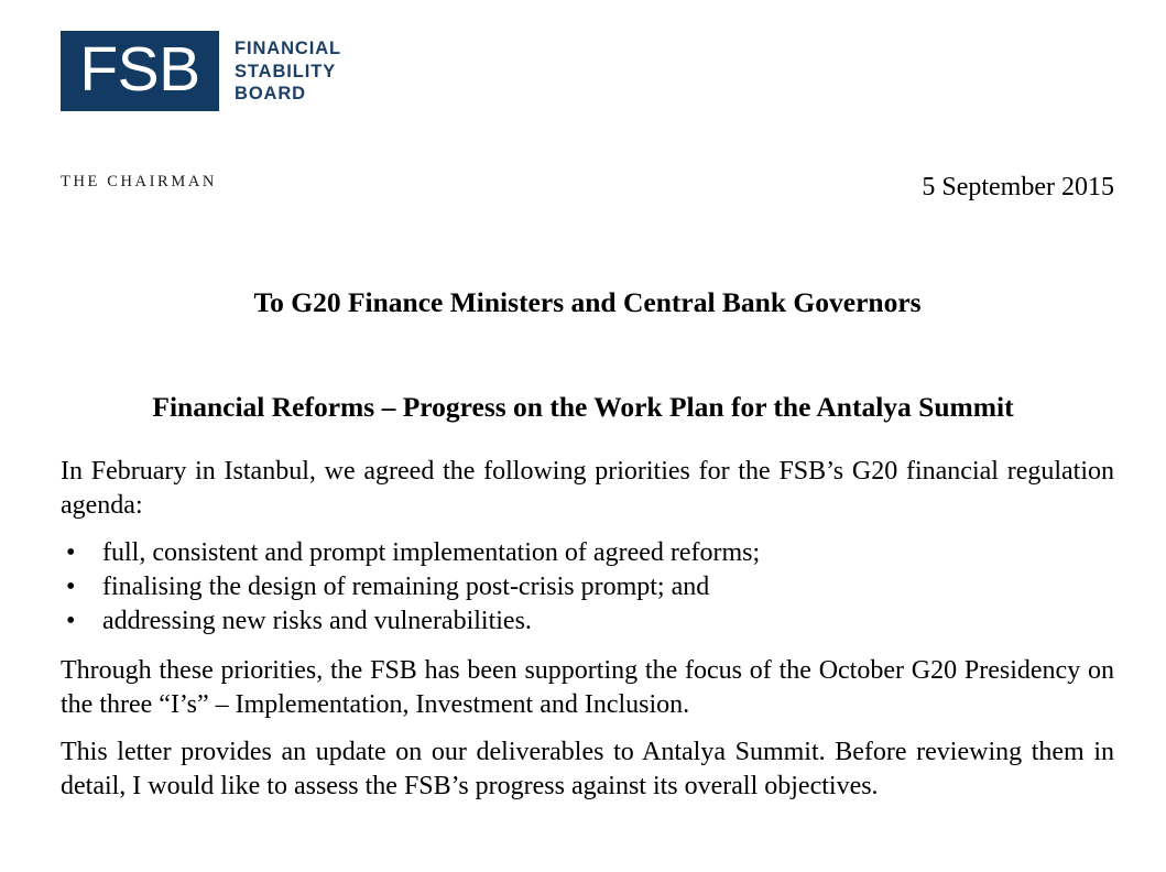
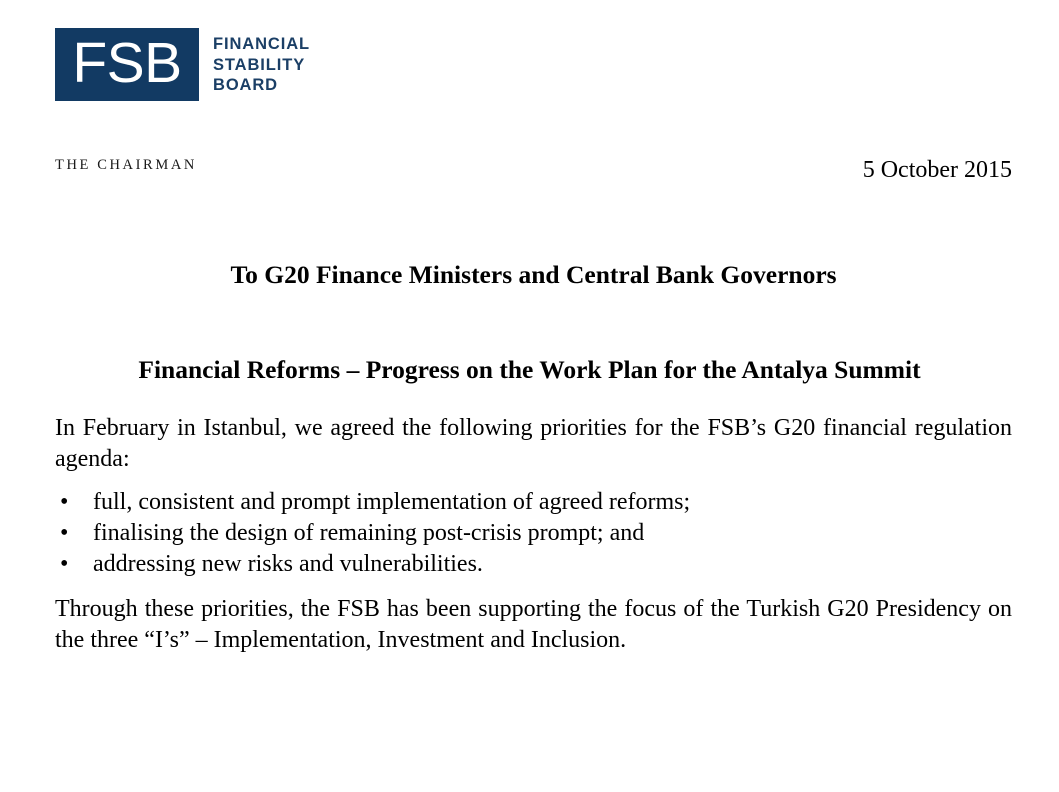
  FSB
  FINANCIAL
  STABILITY
  BOARD
  THE CHAIRMAN
- 5 September 2015
+ 5 October 2015
  To G20 Finance Ministers and Central Bank Governors
  Financial Reforms – Progress on the Work Plan for the Antalya Summit
  In February in Istanbul, we agreed the following priorities for the FSB’s G20 financial regulation agenda:
  •
  full, consistent and prompt implementation of agreed reforms;
  •
  finalising the design of remaining post-crisis prompt; and
  •
  addressing new risks and vulnerabilities.
- Through these priorities, the FSB has been supporting the focus of the October G20 Presidency on the three “I’s” – Implementation, Investment and Inclusion.
+ Through these priorities, the FSB has been supporting the focus of the Turkish G20 Presidency on the three “I’s” – Implementation, Investment and Inclusion.
- This letter provides an update on our deliverables to Antalya Summit. Before reviewing them in detail, I would like to assess the FSB’s progress against its overall objectives.
